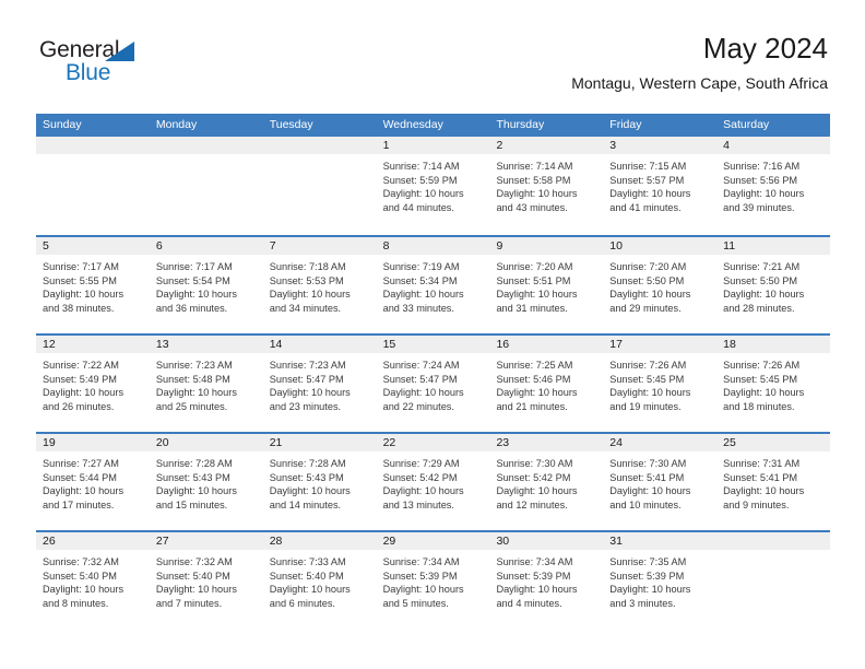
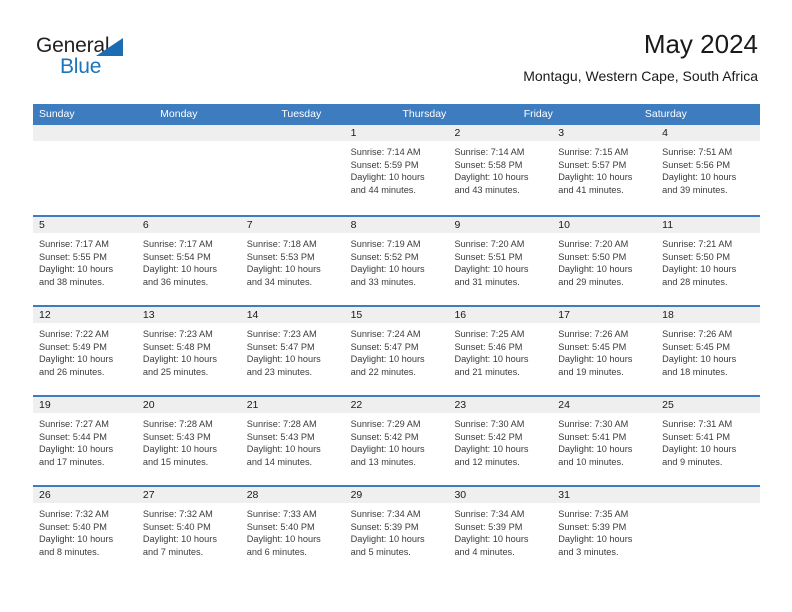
  General
  Blue
  May 2024
  Montagu, Western Cape, South Africa
  Sunday
  Monday
  Tuesday
- Wednesday
  Thursday
  Friday
  Saturday
  1
  Sunrise: 7:14 AM
  Sunset: 5:59 PM
  Daylight: 10 hours
  and 44 minutes.
  2
  Sunrise: 7:14 AM
  Sunset: 5:58 PM
  Daylight: 10 hours
  and 43 minutes.
  3
  Sunrise: 7:15 AM
  Sunset: 5:57 PM
  Daylight: 10 hours
  and 41 minutes.
  4
- Sunrise: 7:16 AM
+ Sunrise: 7:51 AM
  Sunset: 5:56 PM
  Daylight: 10 hours
  and 39 minutes.
  5
  Sunrise: 7:17 AM
  Sunset: 5:55 PM
  Daylight: 10 hours
  and 38 minutes.
  6
  Sunrise: 7:17 AM
  Sunset: 5:54 PM
  Daylight: 10 hours
  and 36 minutes.
  7
  Sunrise: 7:18 AM
  Sunset: 5:53 PM
  Daylight: 10 hours
  and 34 minutes.
  8
  Sunrise: 7:19 AM
- Sunset: 5:34 PM
+ Sunset: 5:52 PM
  Daylight: 10 hours
  and 33 minutes.
  9
  Sunrise: 7:20 AM
  Sunset: 5:51 PM
  Daylight: 10 hours
  and 31 minutes.
  10
  Sunrise: 7:20 AM
  Sunset: 5:50 PM
  Daylight: 10 hours
  and 29 minutes.
  11
  Sunrise: 7:21 AM
  Sunset: 5:50 PM
  Daylight: 10 hours
  and 28 minutes.
  12
  Sunrise: 7:22 AM
  Sunset: 5:49 PM
  Daylight: 10 hours
  and 26 minutes.
  13
  Sunrise: 7:23 AM
  Sunset: 5:48 PM
  Daylight: 10 hours
  and 25 minutes.
  14
  Sunrise: 7:23 AM
  Sunset: 5:47 PM
  Daylight: 10 hours
  and 23 minutes.
  15
  Sunrise: 7:24 AM
  Sunset: 5:47 PM
  Daylight: 10 hours
  and 22 minutes.
  16
  Sunrise: 7:25 AM
  Sunset: 5:46 PM
  Daylight: 10 hours
  and 21 minutes.
  17
  Sunrise: 7:26 AM
  Sunset: 5:45 PM
  Daylight: 10 hours
  and 19 minutes.
  18
  Sunrise: 7:26 AM
  Sunset: 5:45 PM
  Daylight: 10 hours
  and 18 minutes.
  19
  Sunrise: 7:27 AM
  Sunset: 5:44 PM
  Daylight: 10 hours
  and 17 minutes.
  20
  Sunrise: 7:28 AM
  Sunset: 5:43 PM
  Daylight: 10 hours
  and 15 minutes.
  21
  Sunrise: 7:28 AM
  Sunset: 5:43 PM
  Daylight: 10 hours
  and 14 minutes.
  22
  Sunrise: 7:29 AM
  Sunset: 5:42 PM
  Daylight: 10 hours
  and 13 minutes.
  23
  Sunrise: 7:30 AM
  Sunset: 5:42 PM
  Daylight: 10 hours
  and 12 minutes.
  24
  Sunrise: 7:30 AM
  Sunset: 5:41 PM
  Daylight: 10 hours
  and 10 minutes.
  25
  Sunrise: 7:31 AM
  Sunset: 5:41 PM
  Daylight: 10 hours
  and 9 minutes.
  26
  Sunrise: 7:32 AM
  Sunset: 5:40 PM
  Daylight: 10 hours
  and 8 minutes.
  27
  Sunrise: 7:32 AM
  Sunset: 5:40 PM
  Daylight: 10 hours
  and 7 minutes.
  28
  Sunrise: 7:33 AM
  Sunset: 5:40 PM
  Daylight: 10 hours
  and 6 minutes.
  29
  Sunrise: 7:34 AM
  Sunset: 5:39 PM
  Daylight: 10 hours
  and 5 minutes.
  30
  Sunrise: 7:34 AM
  Sunset: 5:39 PM
  Daylight: 10 hours
  and 4 minutes.
  31
  Sunrise: 7:35 AM
  Sunset: 5:39 PM
  Daylight: 10 hours
  and 3 minutes.
